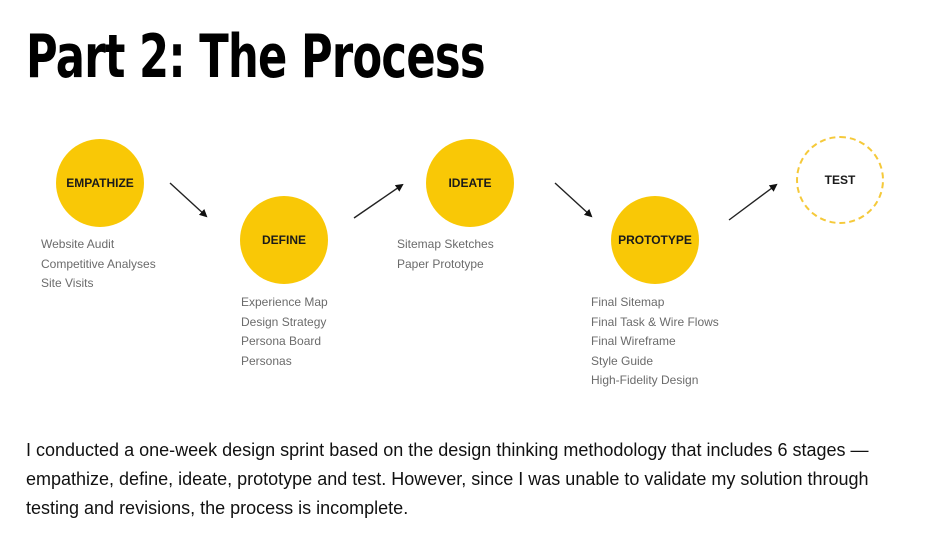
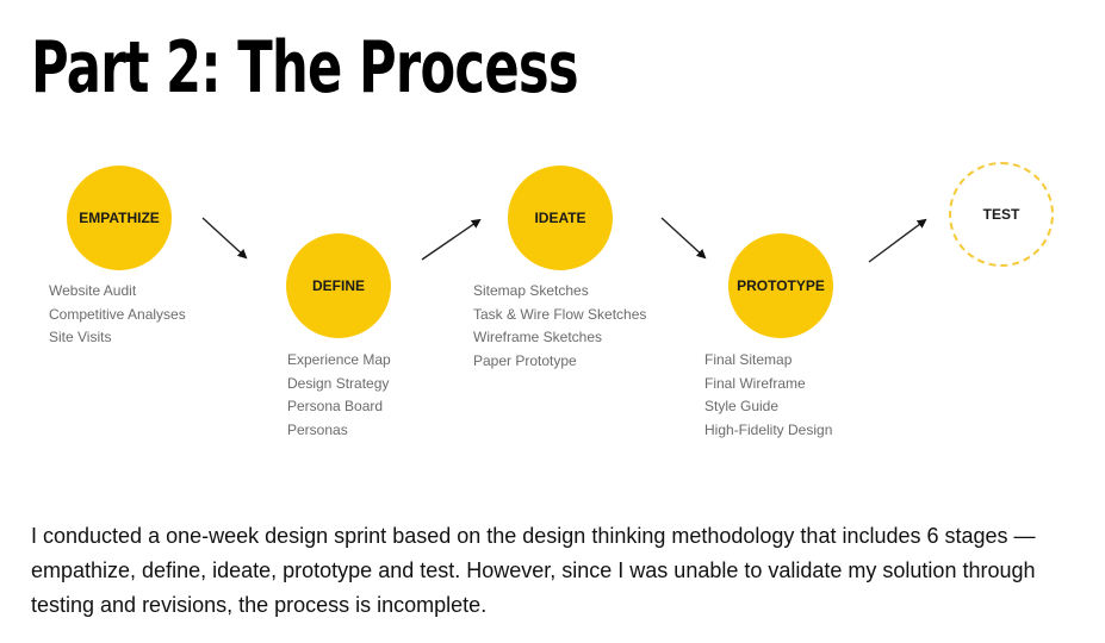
  Part 2: The Process
  EMPATHIZE
  Website Audit
  Competitive Analyses
  Site Visits
  DEFINE
  Experience Map
  Design Strategy
  Persona Board
  Personas
  IDEATE
  Sitemap Sketches
+ Task & Wire Flow Sketches
+ Wireframe Sketches
  Paper Prototype
  PROTOTYPE
  Final Sitemap
- Final Task & Wire Flows
  Final Wireframe
  Style Guide
  High-Fidelity Design
  TEST
  I conducted a one-week design sprint based on the design thinking methodology that includes 6 stages — empathize, define, ideate, prototype and test. However, since I was unable to validate my solution through testing and revisions, the process is incomplete.
